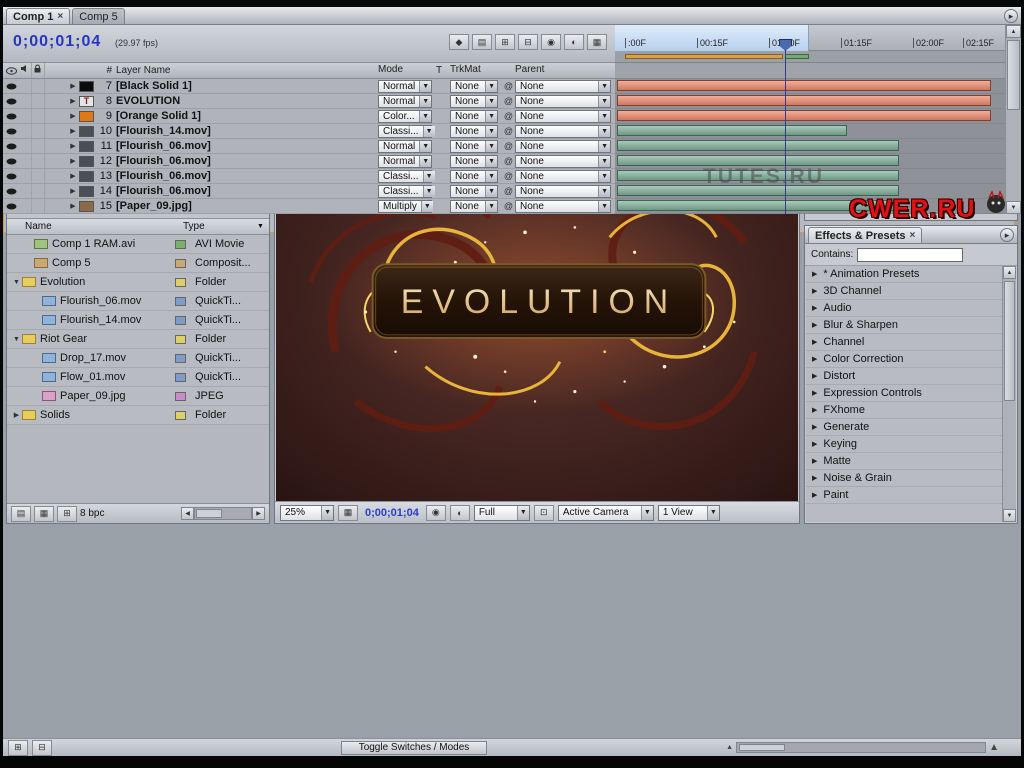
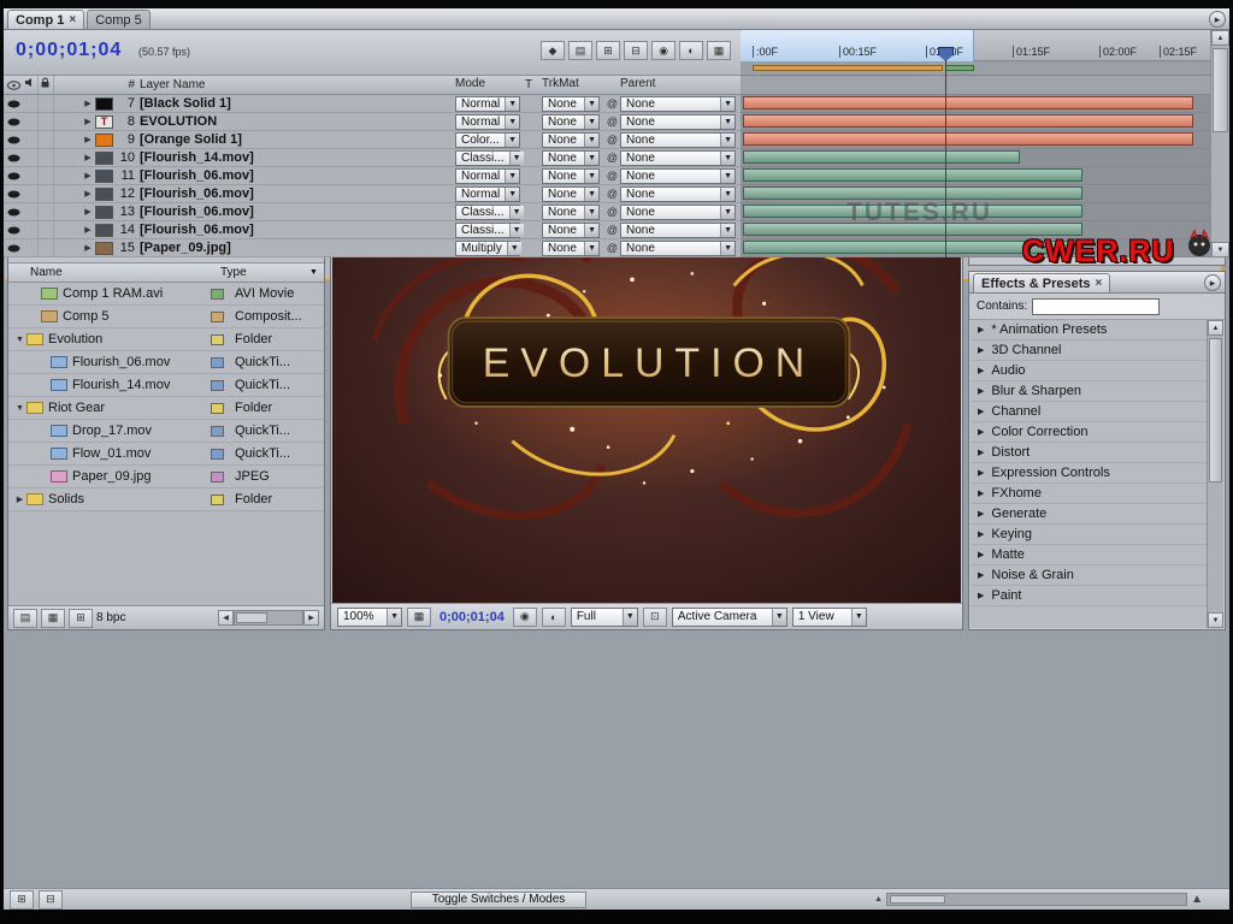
  Name
  Type
  Comp 1 RAM.avi
  AVI Movie
  Comp 5
  Composit...
  Evolution
  Folder
  Flourish_06.mov
  QuickTi...
  Flourish_14.mov
  QuickTi...
  Riot Gear
  Folder
  Drop_17.mov
  QuickTi...
  Flow_01.mov
  QuickTi...
  Paper_09.jpg
  JPEG
  Solids
  Folder
  ▤
  ▦
  ⊞
  8 bpc
  EVOLUTION
- 25%
+ 100%
  ▦
  0;00;01;04
  ◉
  ◐
  Full
  ⊡
  Active Camera
  1 View
  Effects & Presets
  ×
  ▸
  Contains:
  * Animation Presets
  3D Channel
  Audio
  Blur & Sharpen
  Channel
  Color Correction
  Distort
  Expression Controls
  FXhome
  Generate
  Keying
  Matte
  Noise & Grain
  Paint
  Comp 1
  ×
  Comp 5
  ▸
  0;00;01;04
- (29.97 fps)
+ (50.57 fps)
  ◆
  ▤
  ⊞
  ⊟
  ◉
  ◐
  ▦
  #
  Layer Name
  Mode
  T
  TrkMat
  Parent
  7
  [Black Solid 1]
  Normal
  None
  @
  None
  T
  8
  EVOLUTION
  Normal
  None
  @
  None
  9
  [Orange Solid 1]
  Color...
  None
  @
  None
  10
  [Flourish_14.mov]
  Classi...
  None
  @
  None
  11
  [Flourish_06.mov]
  Normal
  None
  @
  None
  12
  [Flourish_06.mov]
  Normal
  None
  @
  None
  13
  [Flourish_06.mov]
  Classi...
  None
  @
  None
  14
  [Flourish_06.mov]
  Classi...
  None
  @
  None
  15
  [Paper_09.jpg]
  Multiply
  None
  @
  None
  :00F
  00:15F
  01:15F
  02:00F
  02:15F
  ⊞
  ⊟
  Toggle Switches / Modes
  ▲
  TUTES.RU
  CWER.RU
